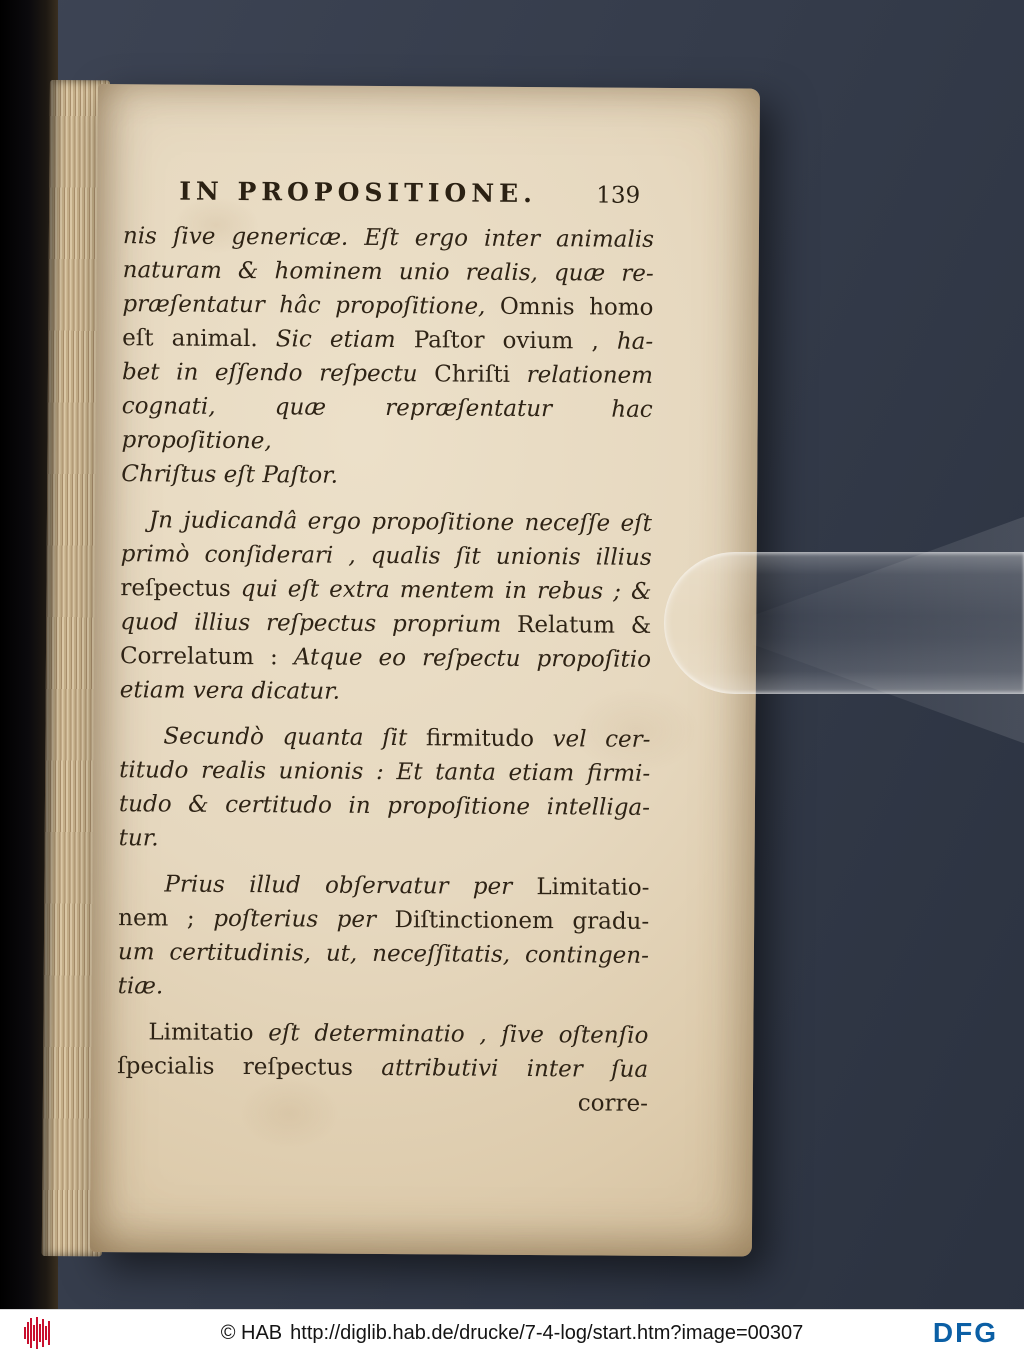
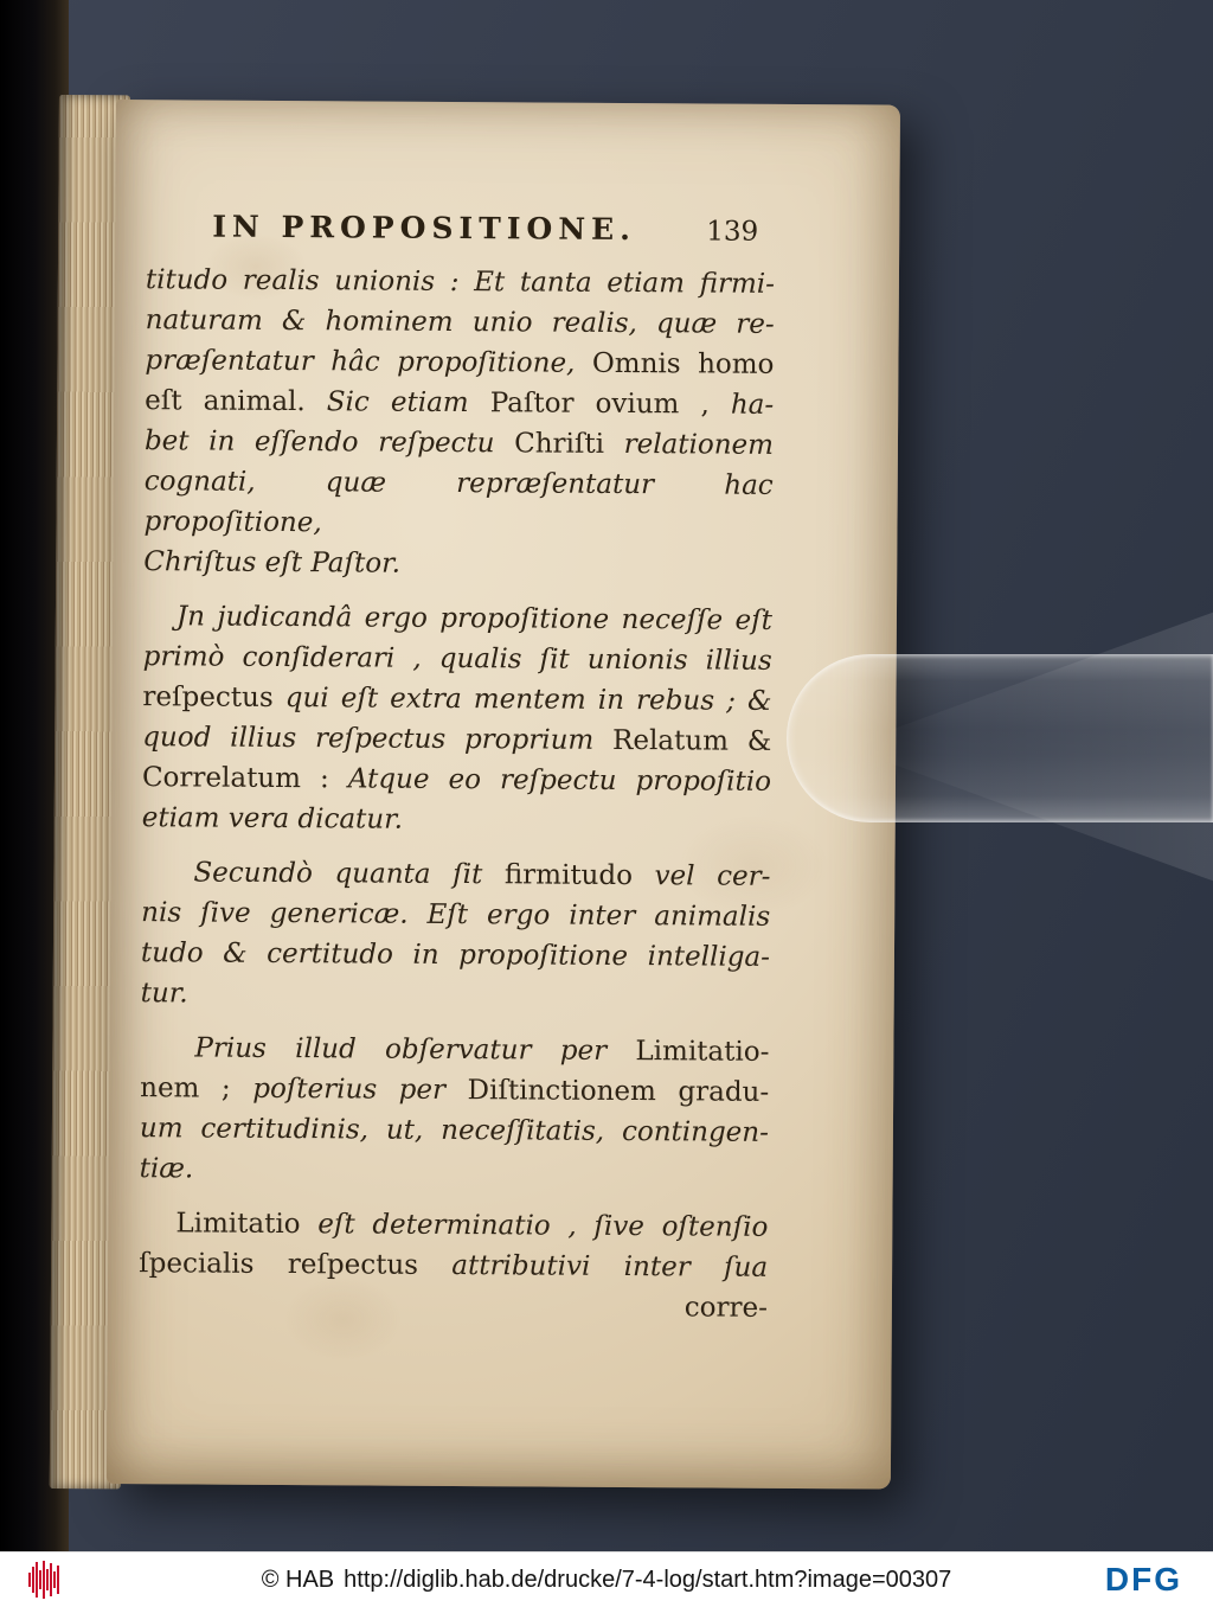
  IN PROPOSITIONE.
  139
- nis ſive genericæ. Eſt ergo inter animalis
+ titudo realis unionis : Et tanta etiam firmi-
  naturam & hominem unio realis, quæ re-
  præſentatur hâc propoſitione, Omnis homo
  eſt animal. Sic etiam Paſtor ovium , ha-
  bet in eſſendo reſpectu Chriſti relationem
  cognati, quæ repræſentatur hac propoſitione,
  Chriſtus eſt Paſtor.
  Jn judicandâ ergo propoſitione neceſſe eſt
  primò conſiderari , qualis ſit unionis illius
  reſpectus qui eſt extra mentem in rebus ; &
  quod illius reſpectus proprium Relatum &
  Correlatum : Atque eo reſpectu propoſitio
  etiam vera dicatur.
  Secundò quanta ſit firmitudo vel cer-
- titudo realis unionis : Et tanta etiam firmi-
+ nis ſive genericæ. Eſt ergo inter animalis
  tudo & certitudo in propoſitione intelliga-
  tur.
  Prius illud obſervatur per Limitatio-
  nem ; poſterius per Diſtinctionem gradu-
  um certitudinis, ut, neceſſitatis, contingen-
  tiæ.
  Limitatio eſt determinatio , ſive oſtenſio
  ſpecialis reſpectus attributivi inter ſua
  corre-
  © HAB http://diglib.hab.de/drucke/7-4-log/start.htm?image=00307
  DFG
